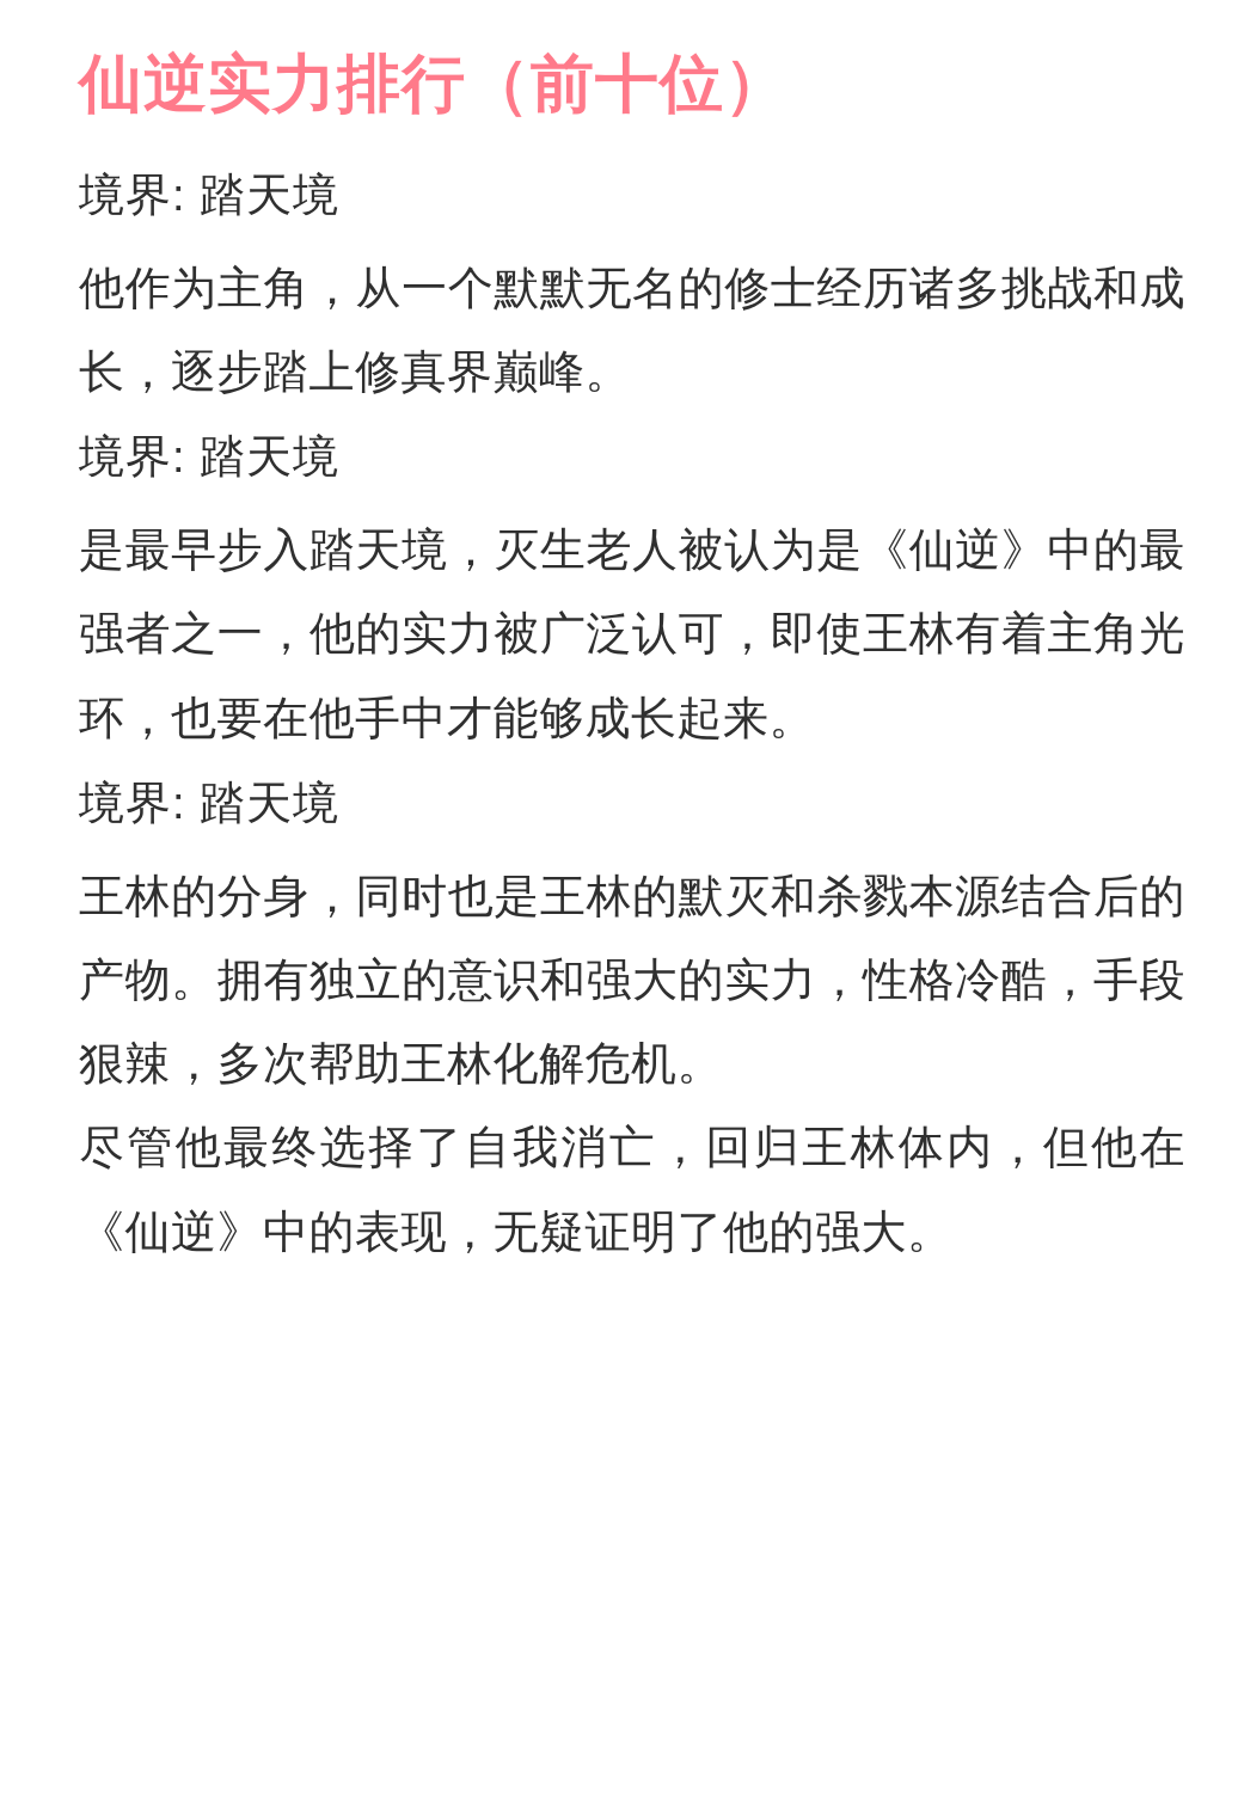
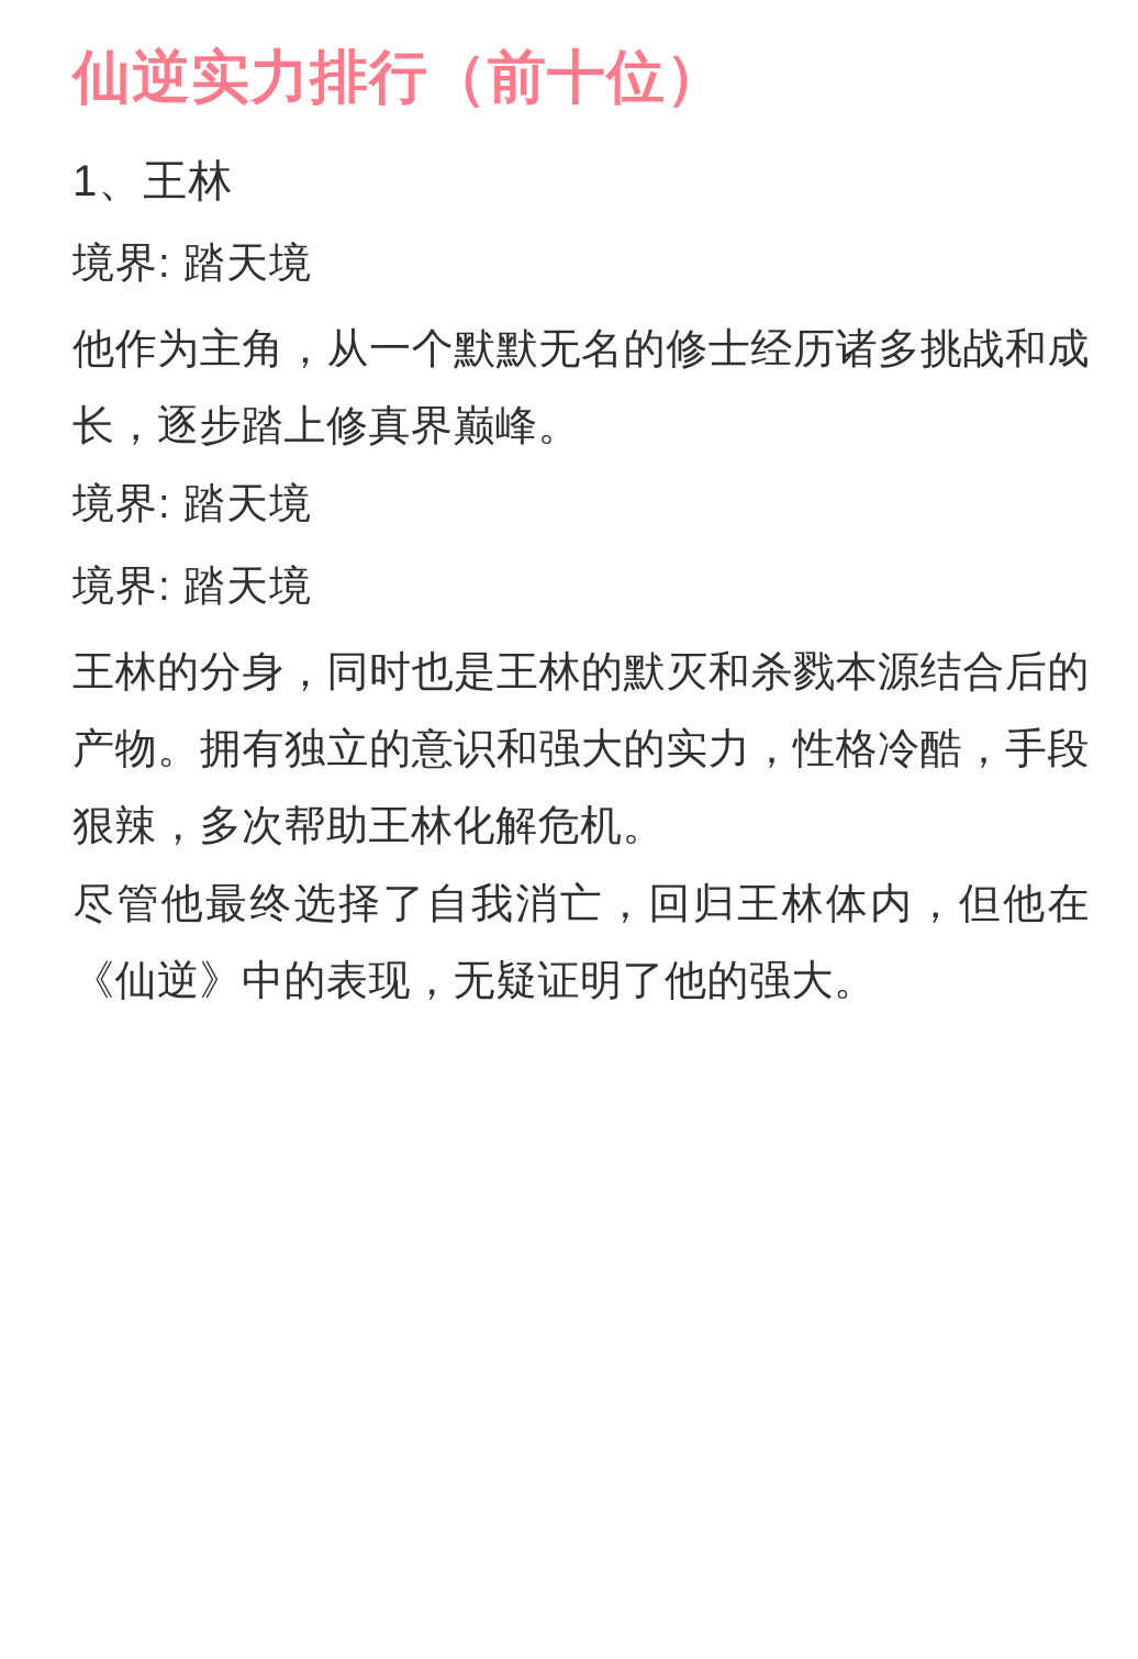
  仙逆实力排行（前十位）
+ 1、王林
  境界: 踏天境
  他作为主角，从一个默默无名的修士经历诸多挑战和成长，逐步踏上修真界巅峰。
  境界: 踏天境
- 是最早步入踏天境，灭生老人被认为是《仙逆》中的最强者之一，他的实力被广泛认可，即使王林有着主角光环，也要在他手中才能够成长起来。
  境界: 踏天境
  王林的分身，同时也是王林的默灭和杀戮本源结合后的产物。拥有独立的意识和强大的实力，性格冷酷，手段狠辣，多次帮助王林化解危机。
  尽管他最终选择了自我消亡，回归王林体内，但他在《仙逆》中的表现，无疑证明了他的强大。
